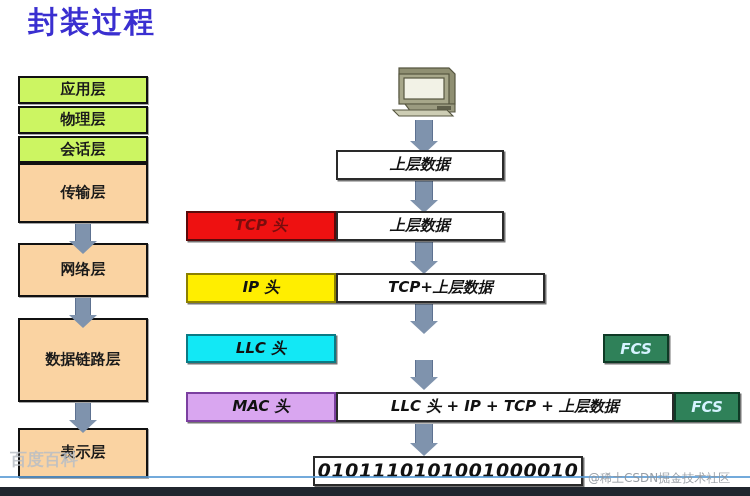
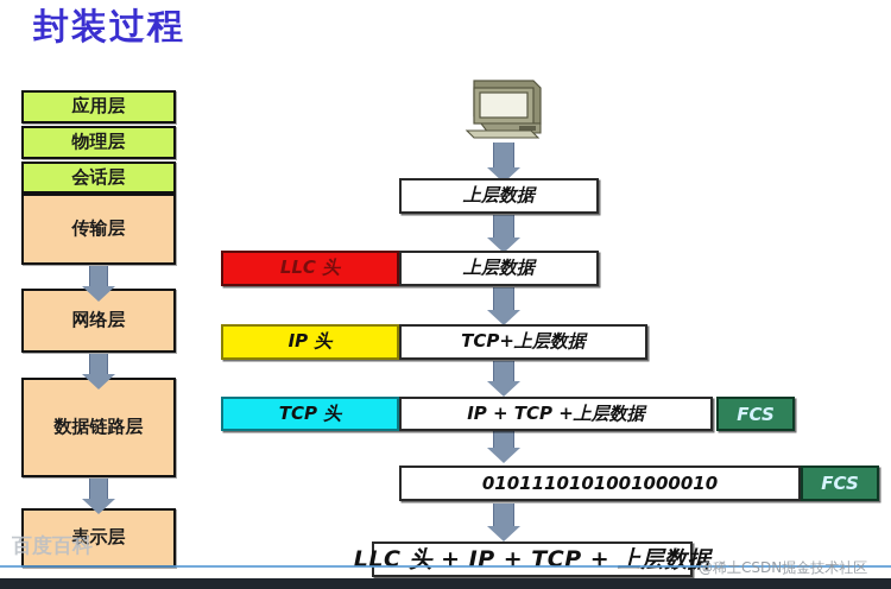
  封装过程
  应用层
  物理层
  会话层
  传输层
  网络层
  数据链路层
  表示层
  上层数据
- TCP 头
+ LLC 头
  上层数据
  IP 头
  TCP+上层数据
- LLC 头
+ TCP 头
+ IP + TCP +上层数据
  FCS
- MAC 头
- LLC 头 + IP + TCP + 上层数据
+ 0101110101001000010
  FCS
- 0101110101001000010
+ LLC 头 + IP + TCP + 上层数据
  百度百科
  @稀土CSDN掘金技术社区
